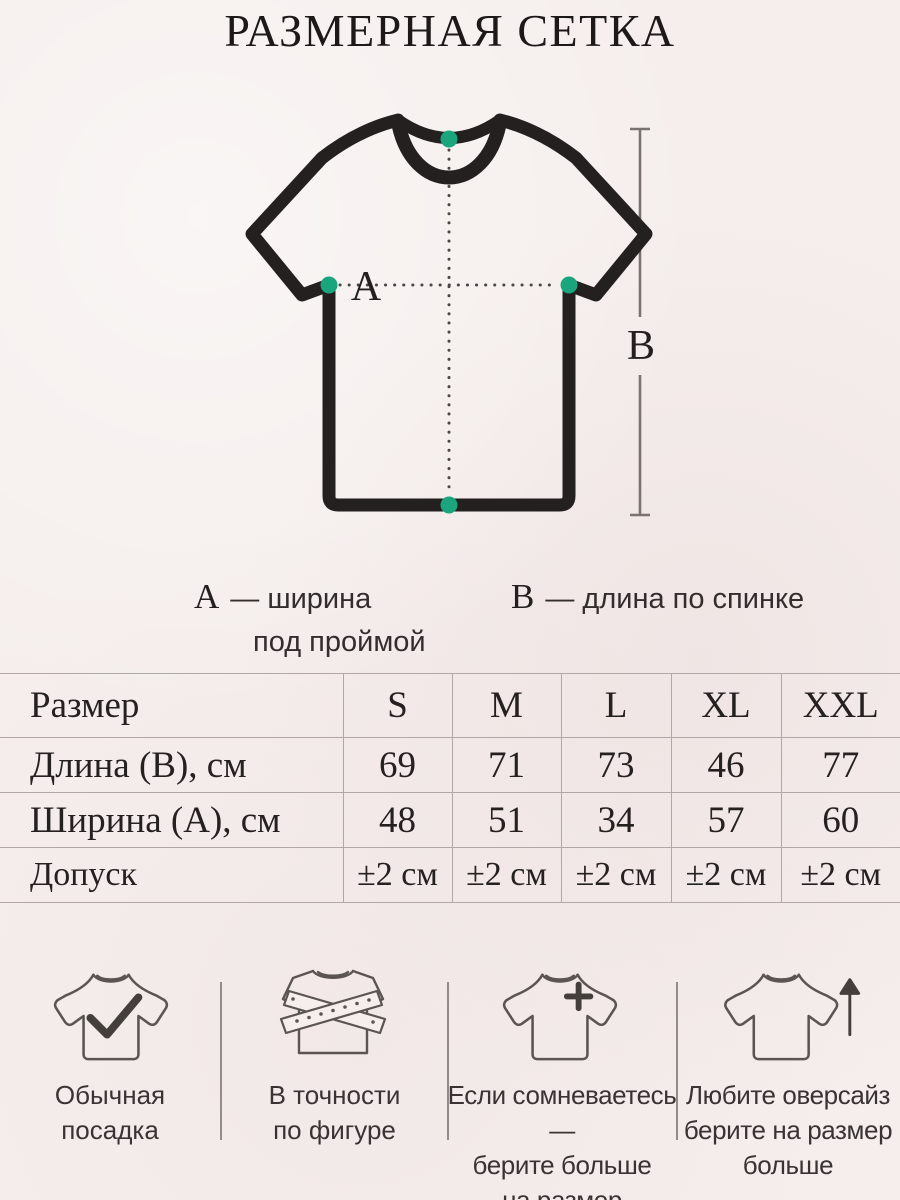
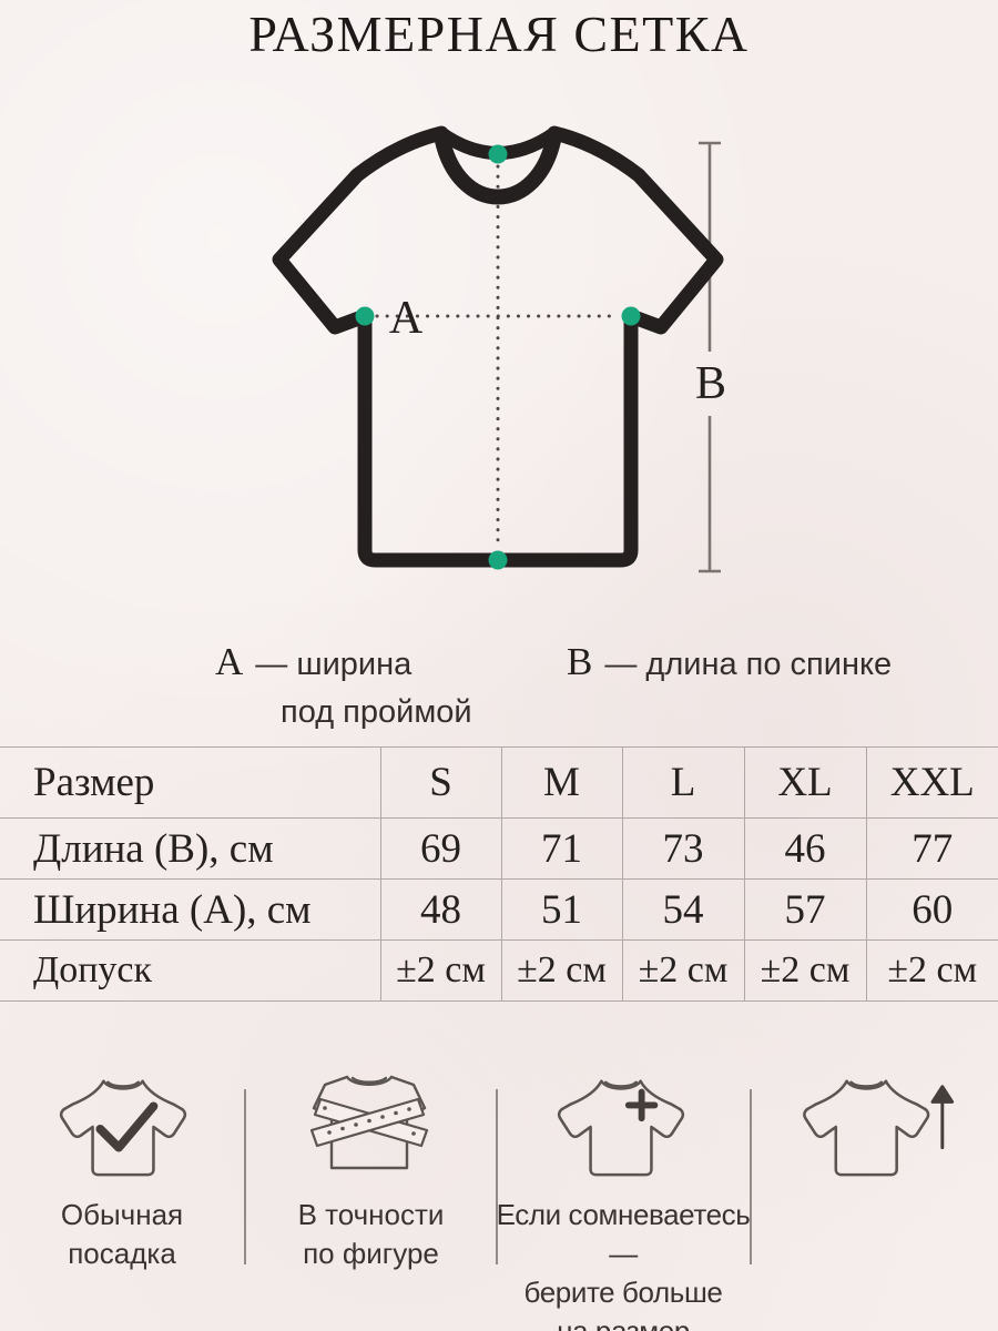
  РАЗМЕРНАЯ СЕТКА
  B
  A
  A
  — ширина
  под проймой
  B
  — длина по спинке
  Размер	S	M	L	XL	XXL
  Длина (B), см	69	71	73	46	77
- Ширина (A), см	48	51	34	57	60
+ Ширина (A), см	48	51	54	57	60
  Допуск	±2 см	±2 см	±2 см	±2 см	±2 см
  Обычная
  посадка
  В точности
  по фигуре
  Если сомневаетесь —
  берите больше
- Любите оверсайз
- берите на размер
- больше
